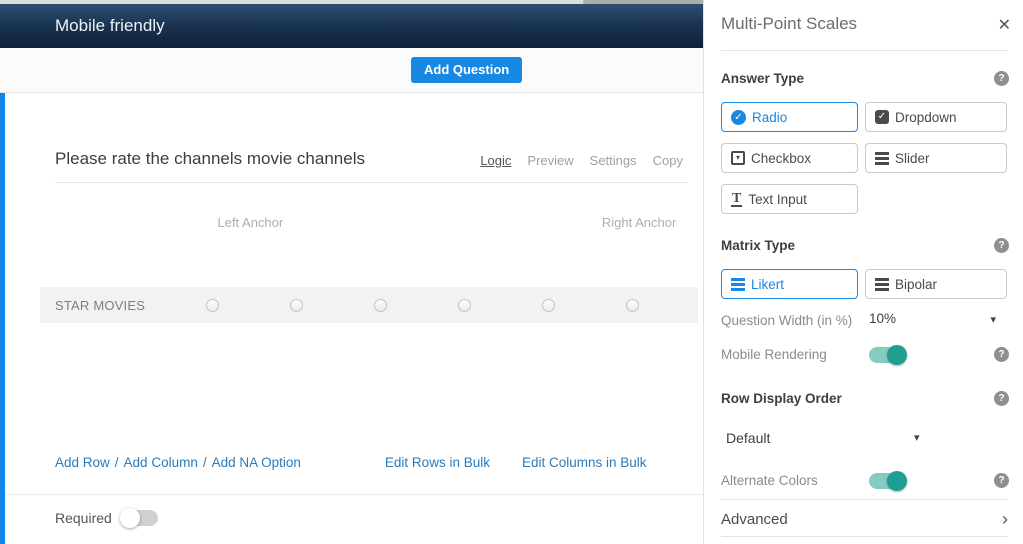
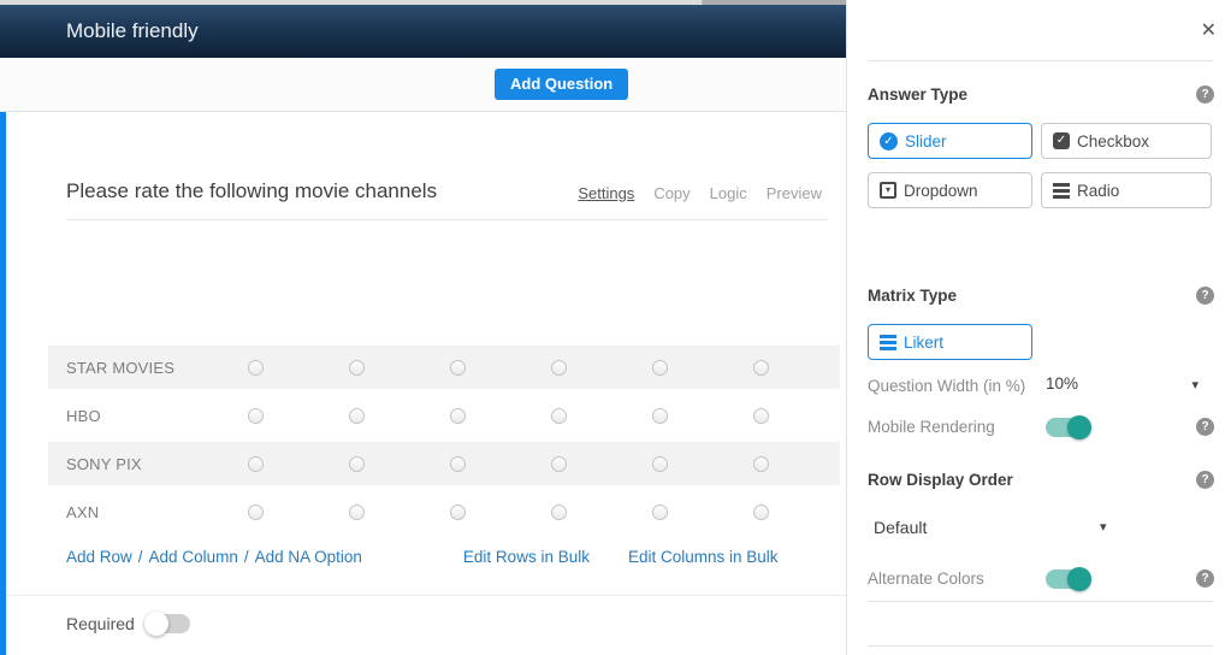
  Mobile friendly
  Add Question
- Please rate the channels movie channels
+ Please rate the following movie channels
- Logic
+ Settings
- Preview
+ Copy
- Settings
+ Logic
- Copy
+ Preview
- Left Anchor
- Right Anchor
  STAR MOVIES
+ HBO
+ SONY PIX
+ AXN
  Add Row
  /
  Add Column
  /
  Add NA Option
  Edit Rows in Bulk
  Edit Columns in Bulk
  Required
- Multi-Point Scales
  ✕
  Answer Type
  ?
  ✓
- Radio
+ Slider
  ✓
- Dropdown
+ Checkbox
  ▾
- Checkbox
+ Dropdown
- Slider
+ Radio
- T
- Text Input
  Matrix Type
  ?
  Likert
- Bipolar
  Question Width (in %)
  10%
  ▾
  Mobile Rendering
  ?
  Row Display Order
  ?
  Default
  ▾
  Alternate Colors
  ?
- Advanced
- ›
